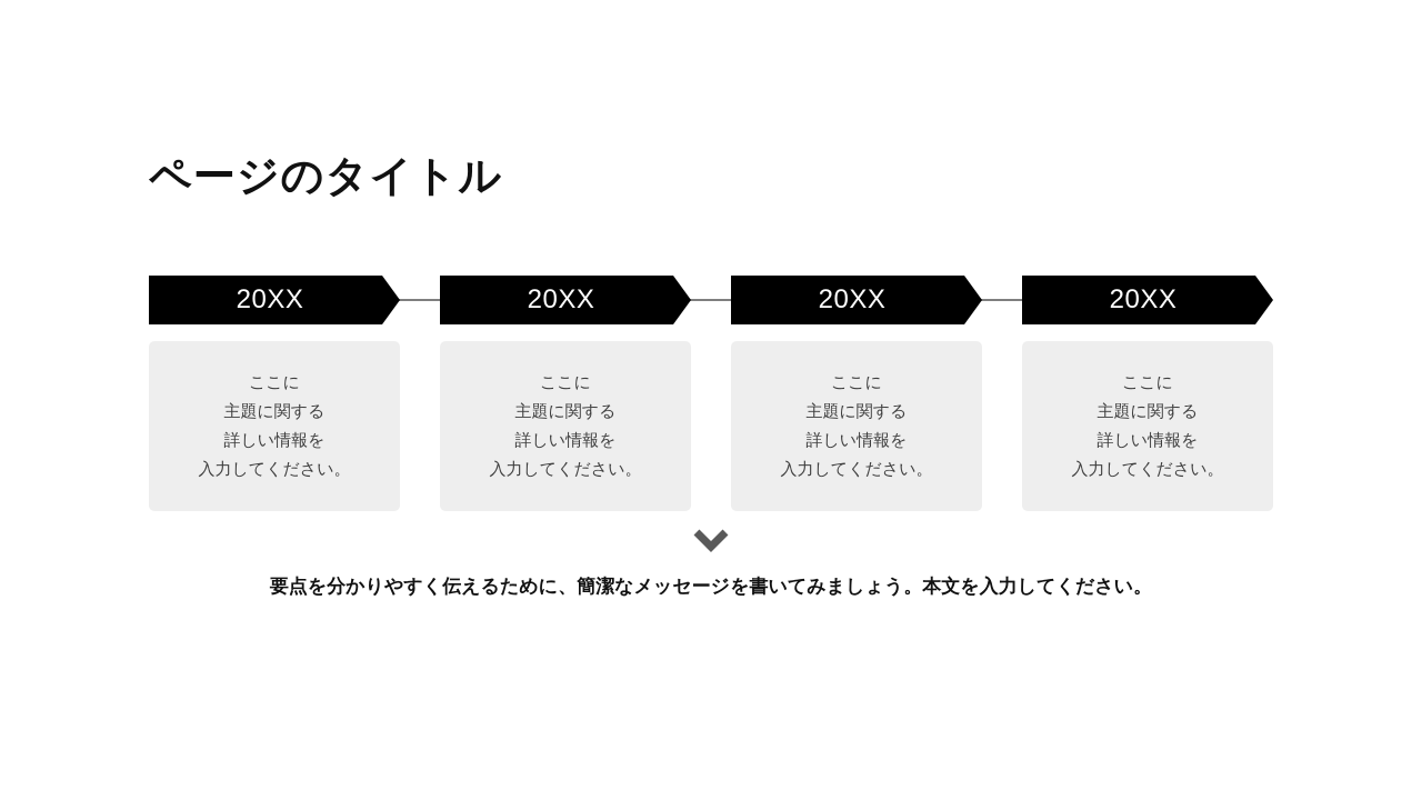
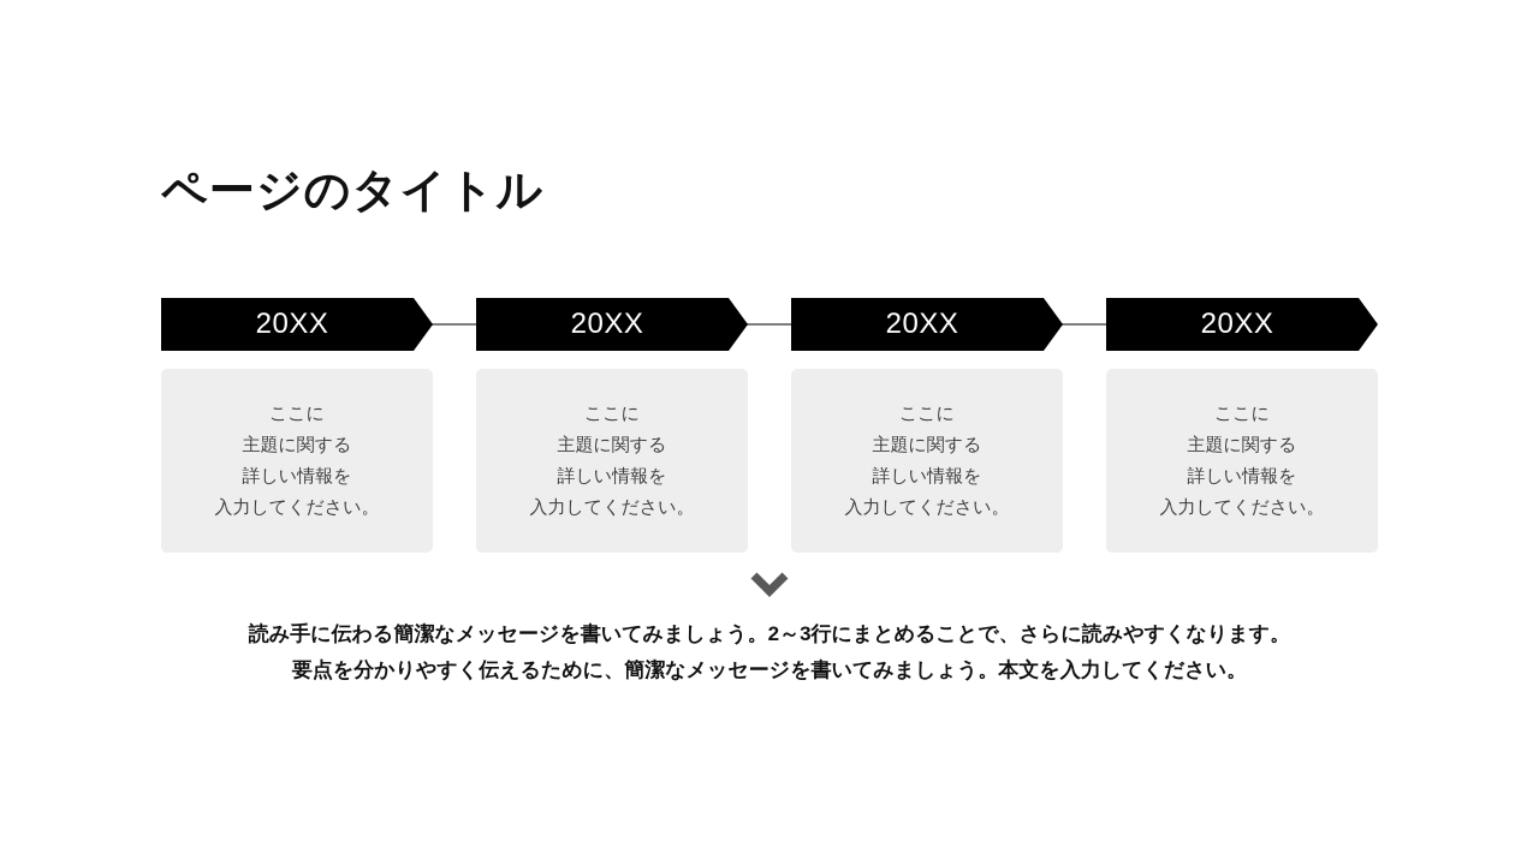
  ページのタイトル
  20XX
  20XX
  20XX
  20XX
  ここに
  主題に関する
  詳しい情報を
  入力してください。
  ここに
  主題に関する
  詳しい情報を
  入力してください。
  ここに
  主題に関する
  詳しい情報を
  入力してください。
  ここに
  主題に関する
  詳しい情報を
  入力してください。
+ 読み手に伝わる簡潔なメッセージを書いてみましょう。2～3行にまとめることで、さらに読みやすくなります。
  要点を分かりやすく伝えるために、簡潔なメッセージを書いてみましょう。本文を入力してください。
